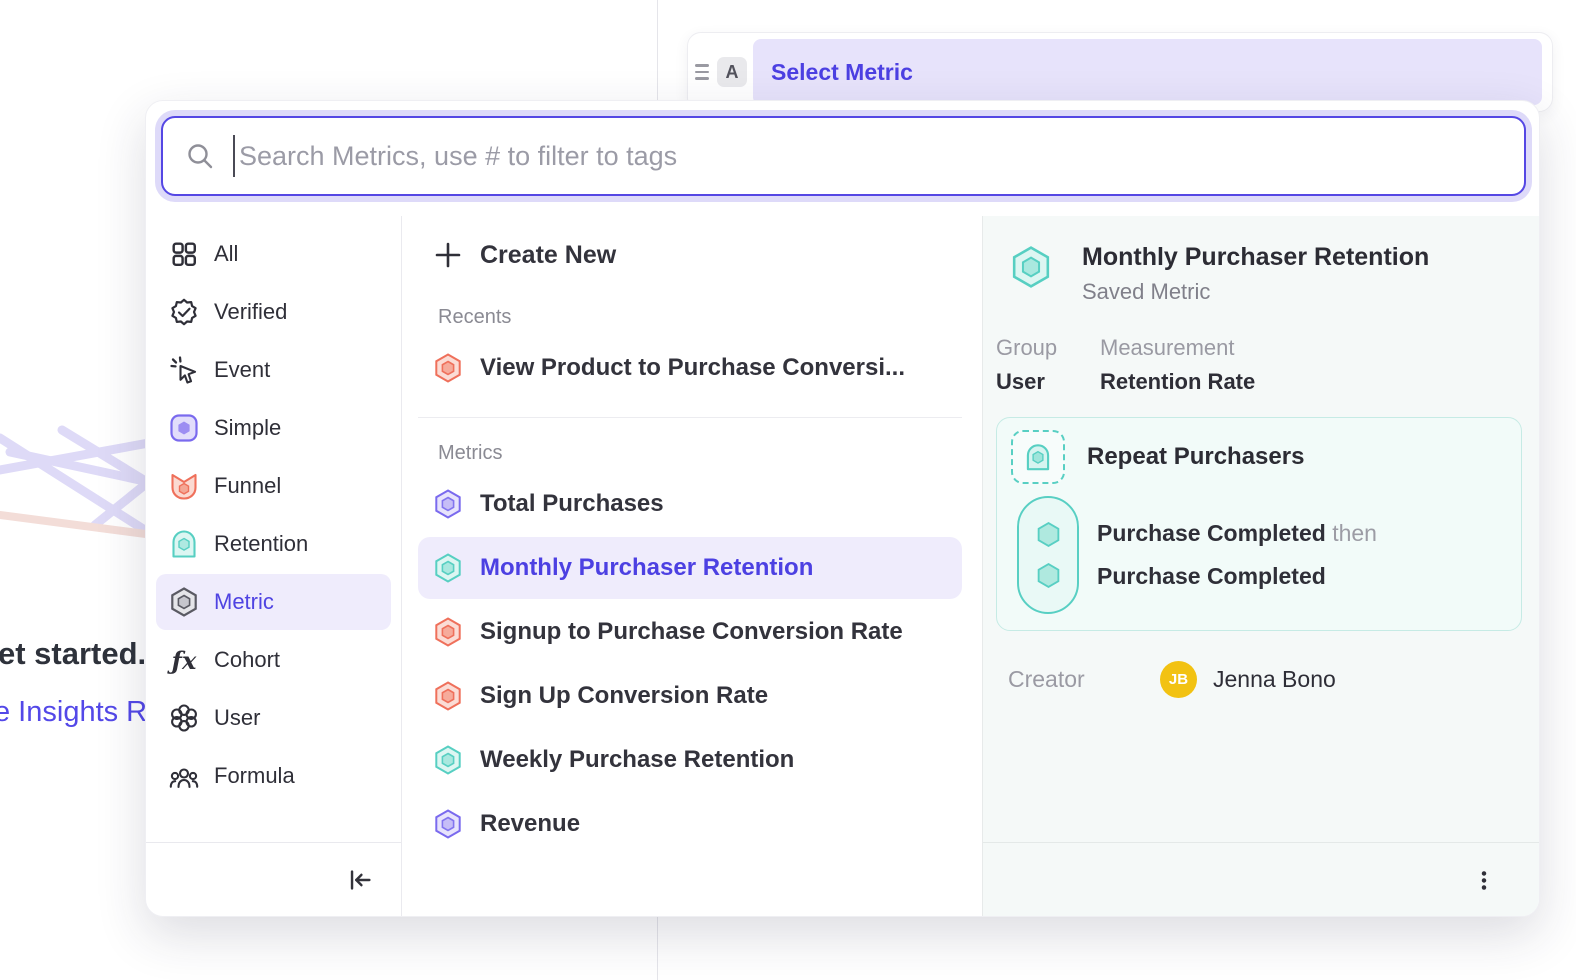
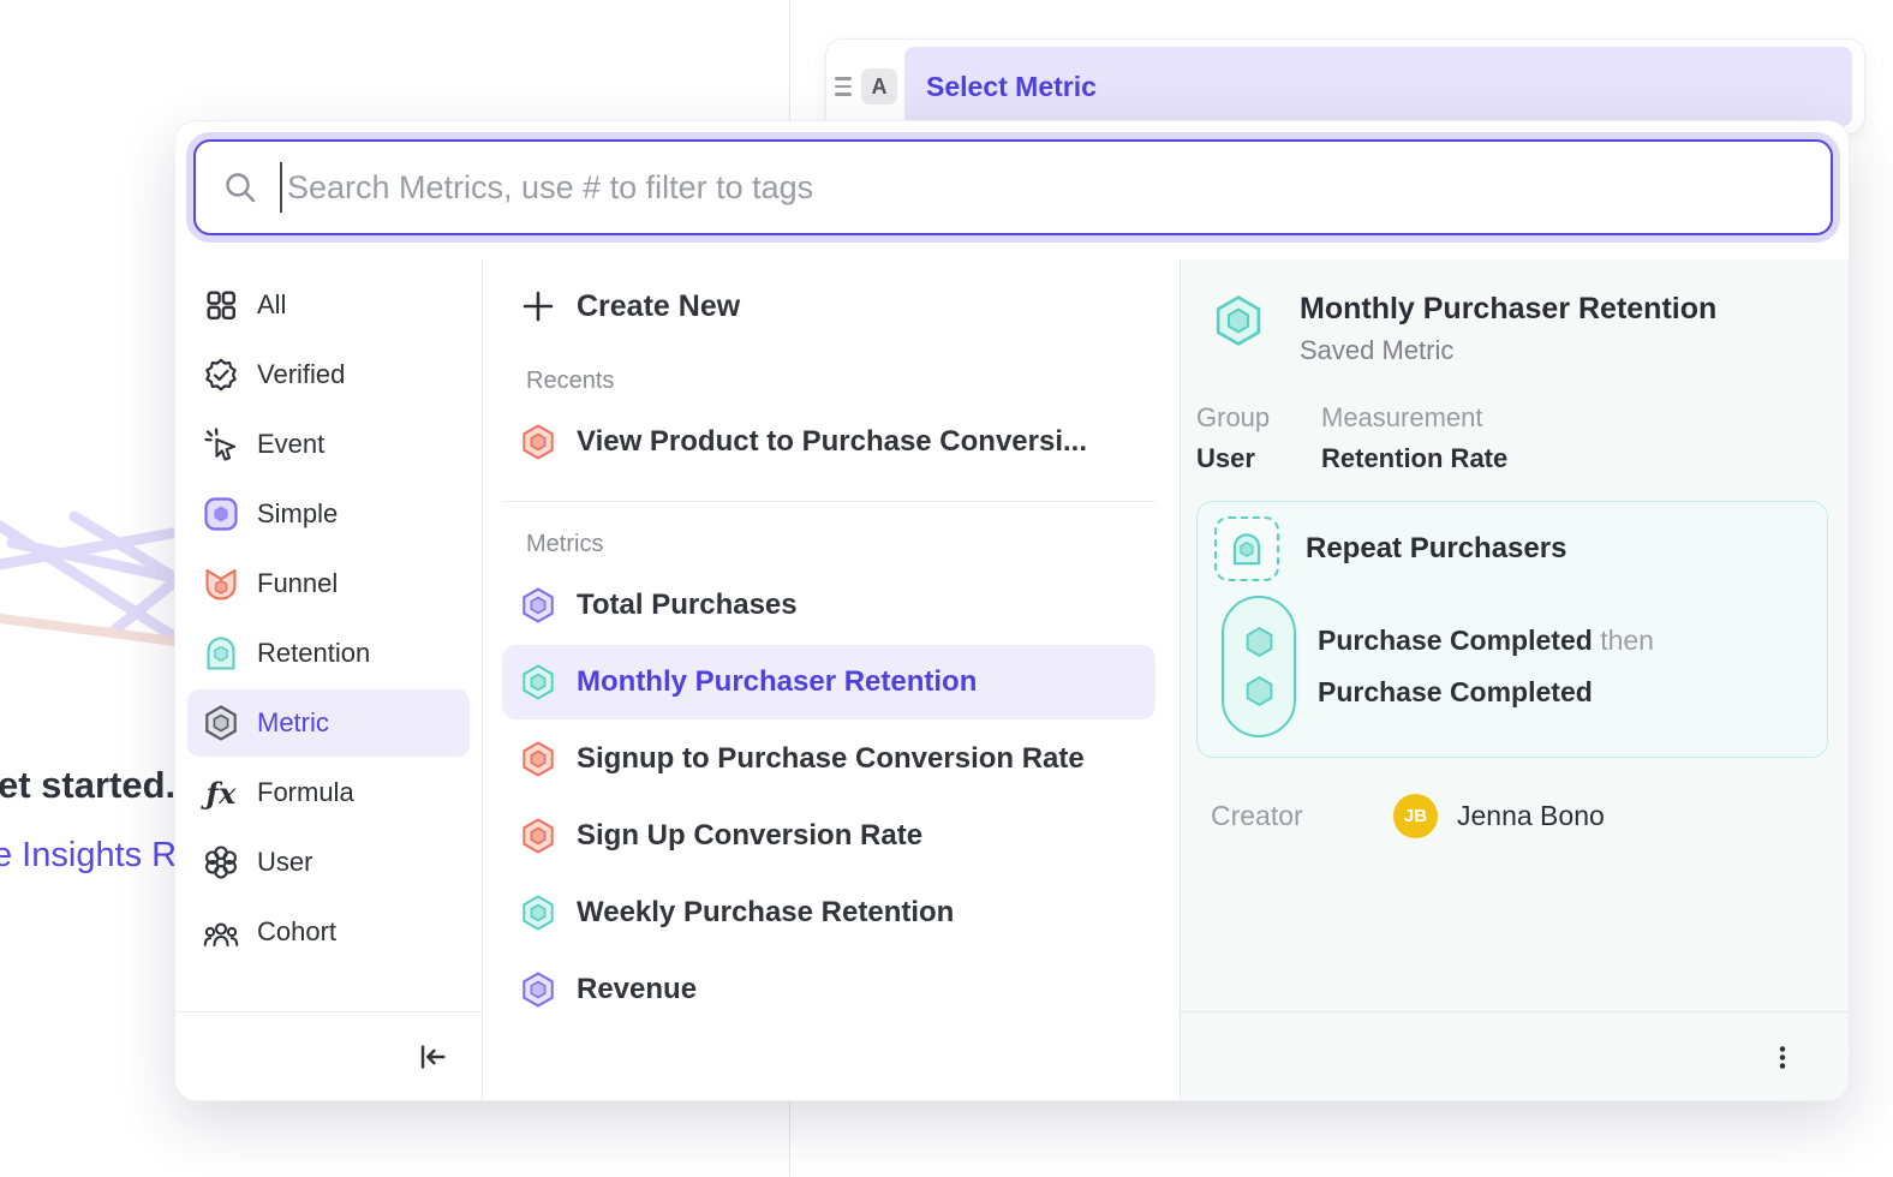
  et started.
  e Insights R
  A
  Select Metric
  Search Metrics, use # to filter to tags
  All
  Verified
  Event
  Simple
  Funnel
  Retention
  Metric
  ƒx
- Cohort
+ Formula
  User
- Formula
+ Cohort
  Create New
  Recents
  View Product to Purchase Conversi...
  Metrics
  Total Purchases
  Monthly Purchaser Retention
  Signup to Purchase Conversion Rate
  Sign Up Conversion Rate
  Weekly Purchase Retention
  Revenue
  Monthly Purchaser Retention
  Saved Metric
  Group
  User
  Measurement
  Retention Rate
  Repeat Purchasers
  Purchase Completed then
  Purchase Completed
  Creator
  JB
  Jenna Bono
